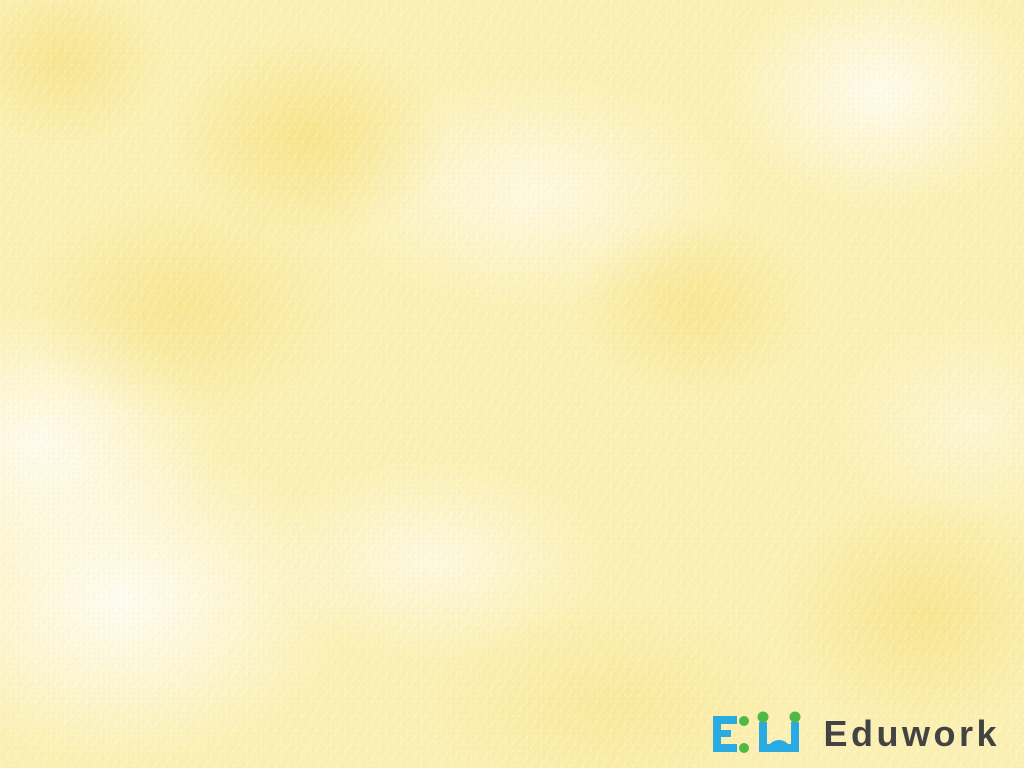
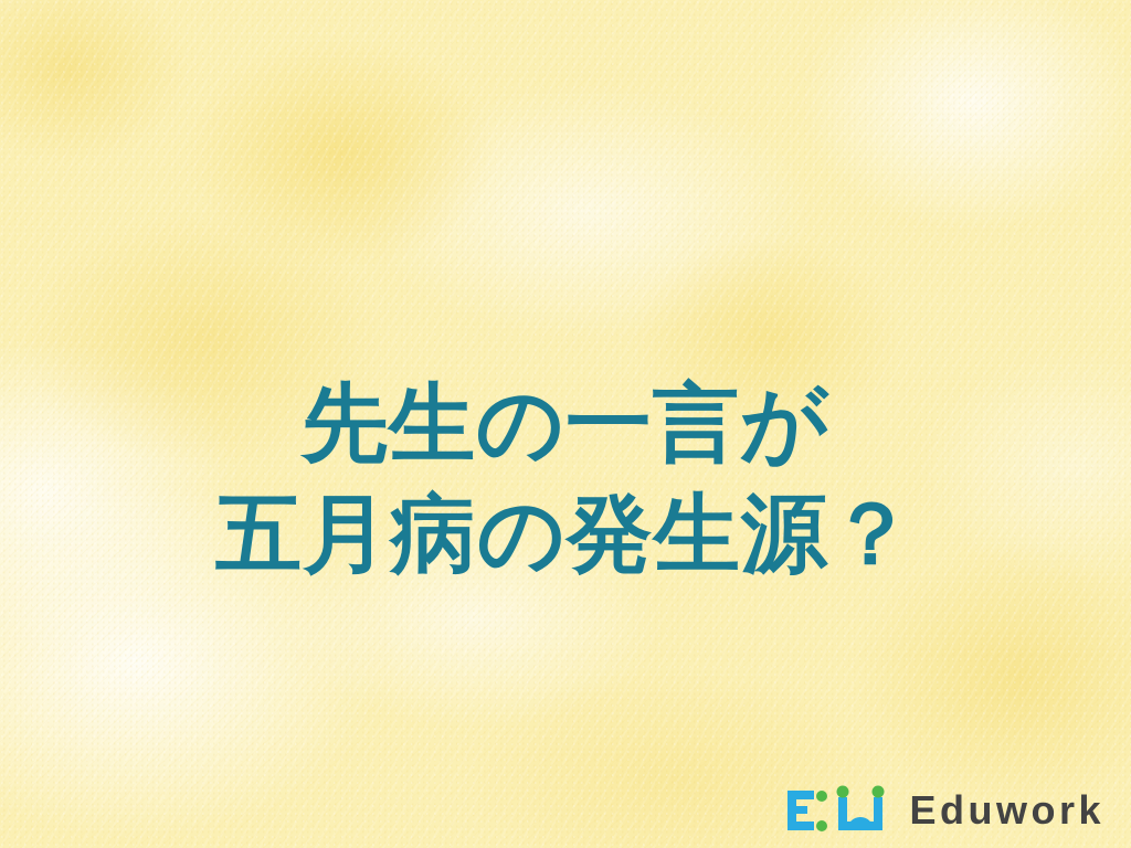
+ 先生の一言が
+ 五月病の発生源？
  Eduwork
